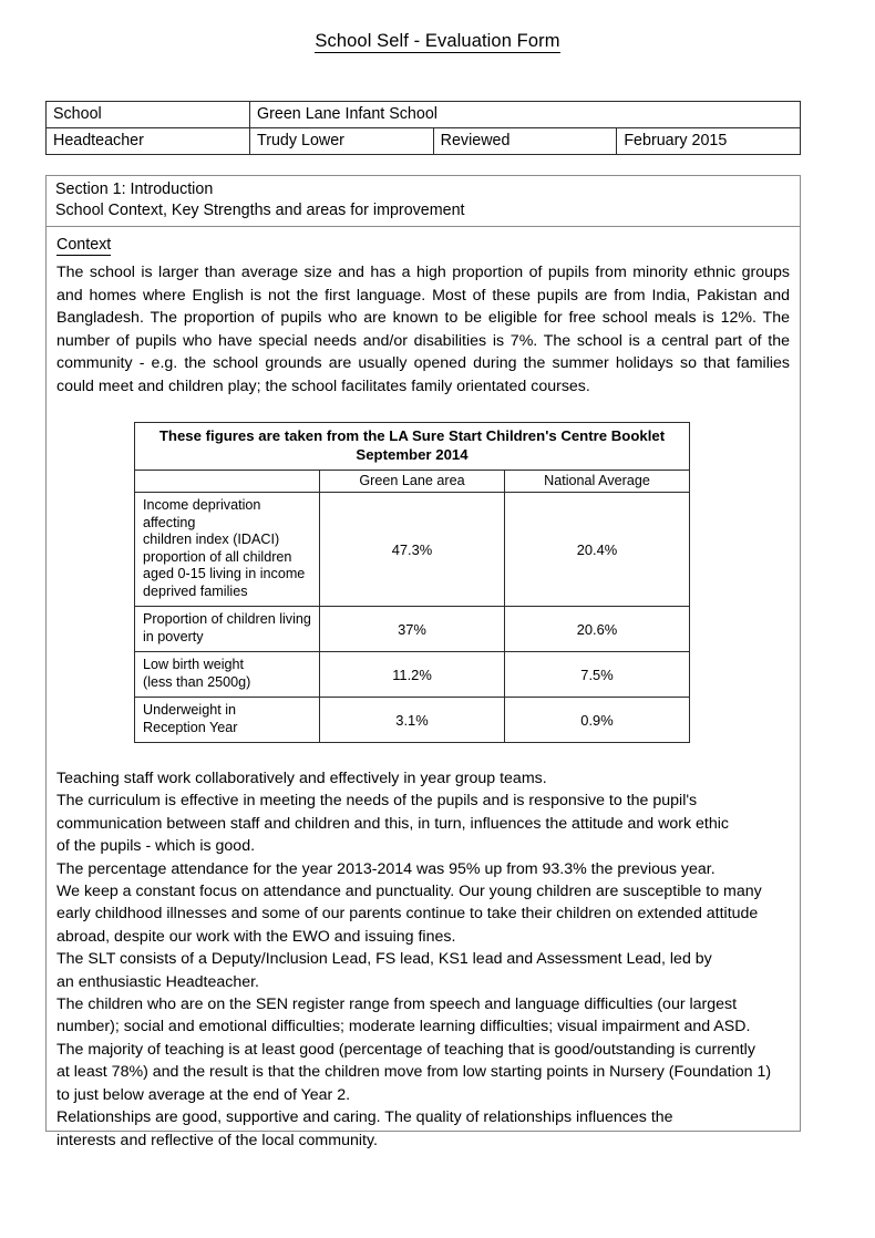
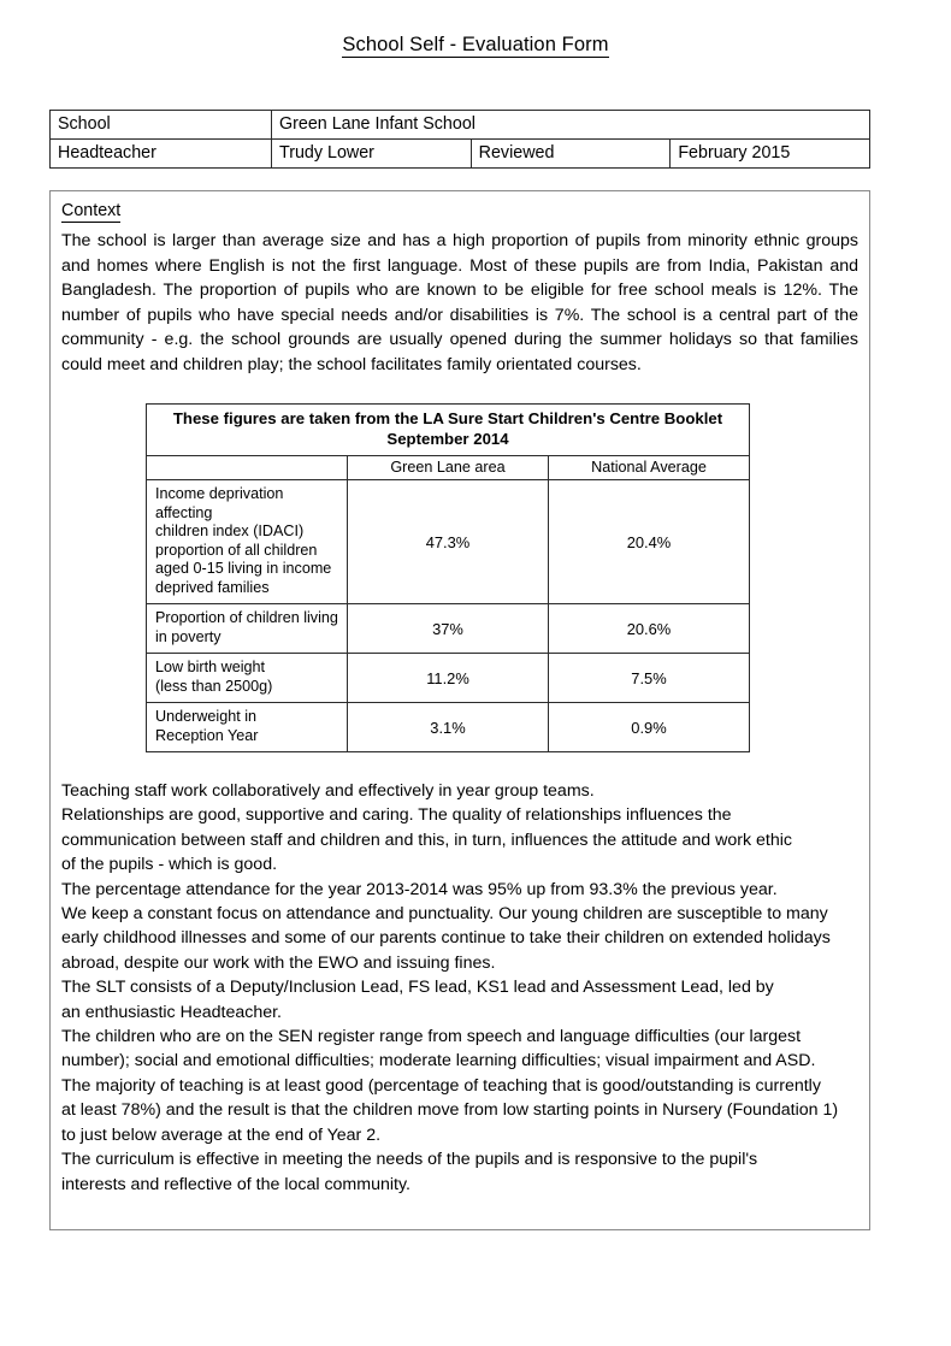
  School Self - Evaluation Form
  School	Green Lane Infant School
  Headteacher	Trudy Lower	Reviewed	February 2015
- Section 1: Introduction
- School Context, Key Strengths and areas for improvement
  Context
  The school is larger than average size and has a high proportion of pupils from minority ethnic groups and homes where English is not the first language. Most of these pupils are from India, Pakistan and Bangladesh. The proportion of pupils who are known to be eligible for free school meals is 12%. The number of pupils who have special needs and/or disabilities is 7%. The school is a central part of the community - e.g. the school grounds are usually opened during the summer holidays so that families could meet and children play; the school facilitates family orientated courses.
  These figures are taken from the LA Sure Start Children's Centre Booklet September 2014
  	Green Lane area	National Average
  Income deprivation affecting children index (IDACI) proportion of all children aged 0-15 living in income deprived families	47.3%	20.4%
  Proportion of children living in poverty	37%	20.6%
  Low birth weight (less than 2500g)	11.2%	7.5%
  Underweight in Reception Year	3.1%	0.9%
  Teaching staff work collaboratively and effectively in year group teams.
- The curriculum is effective in meeting the needs of the pupils and is responsive to the pupil's
+ Relationships are good, supportive and caring. The quality of relationships influences the
  communication between staff and children and this, in turn, influences the attitude and work ethic
  of the pupils - which is good.
  The percentage attendance for the year 2013-2014 was 95% up from 93.3% the previous year.
  We keep a constant focus on attendance and punctuality. Our young children are susceptible to many
- early childhood illnesses and some of our parents continue to take their children on extended attitude
+ early childhood illnesses and some of our parents continue to take their children on extended holidays
  abroad, despite our work with the EWO and issuing fines.
  The SLT consists of a Deputy/Inclusion Lead, FS lead, KS1 lead and Assessment Lead, led by
  an enthusiastic Headteacher.
  The children who are on the SEN register range from speech and language difficulties (our largest
  number); social and emotional difficulties; moderate learning difficulties; visual impairment and ASD.
  The majority of teaching is at least good (percentage of teaching that is good/outstanding is currently
  at least 78%) and the result is that the children move from low starting points in Nursery (Foundation 1)
  to just below average at the end of Year 2.
- Relationships are good, supportive and caring. The quality of relationships influences the
+ The curriculum is effective in meeting the needs of the pupils and is responsive to the pupil's
  interests and reflective of the local community.
